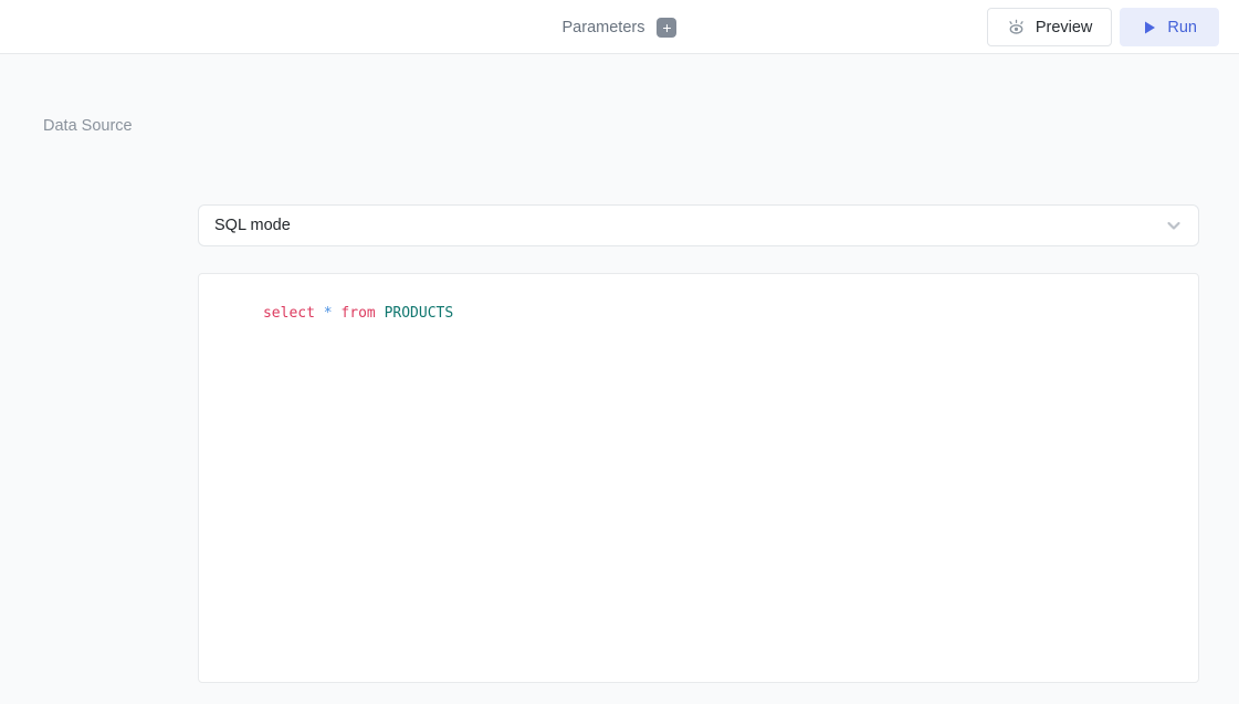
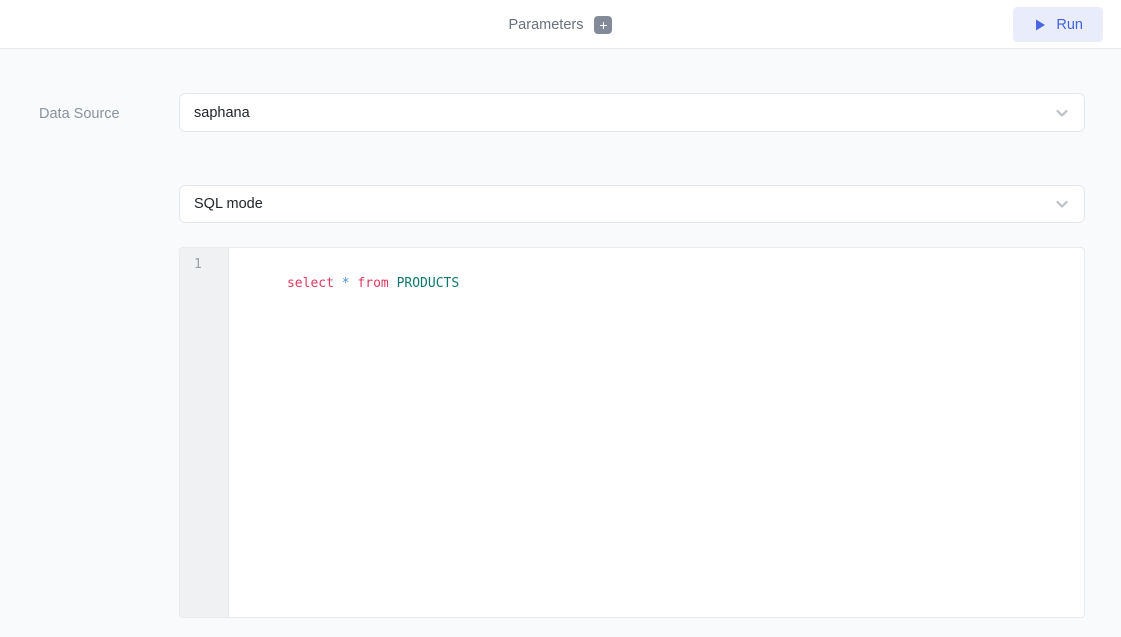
  Parameters
  +
- Preview
  Run
  Data Source
+ saphana
  SQL mode
+ 1
  select * from PRODUCTS
